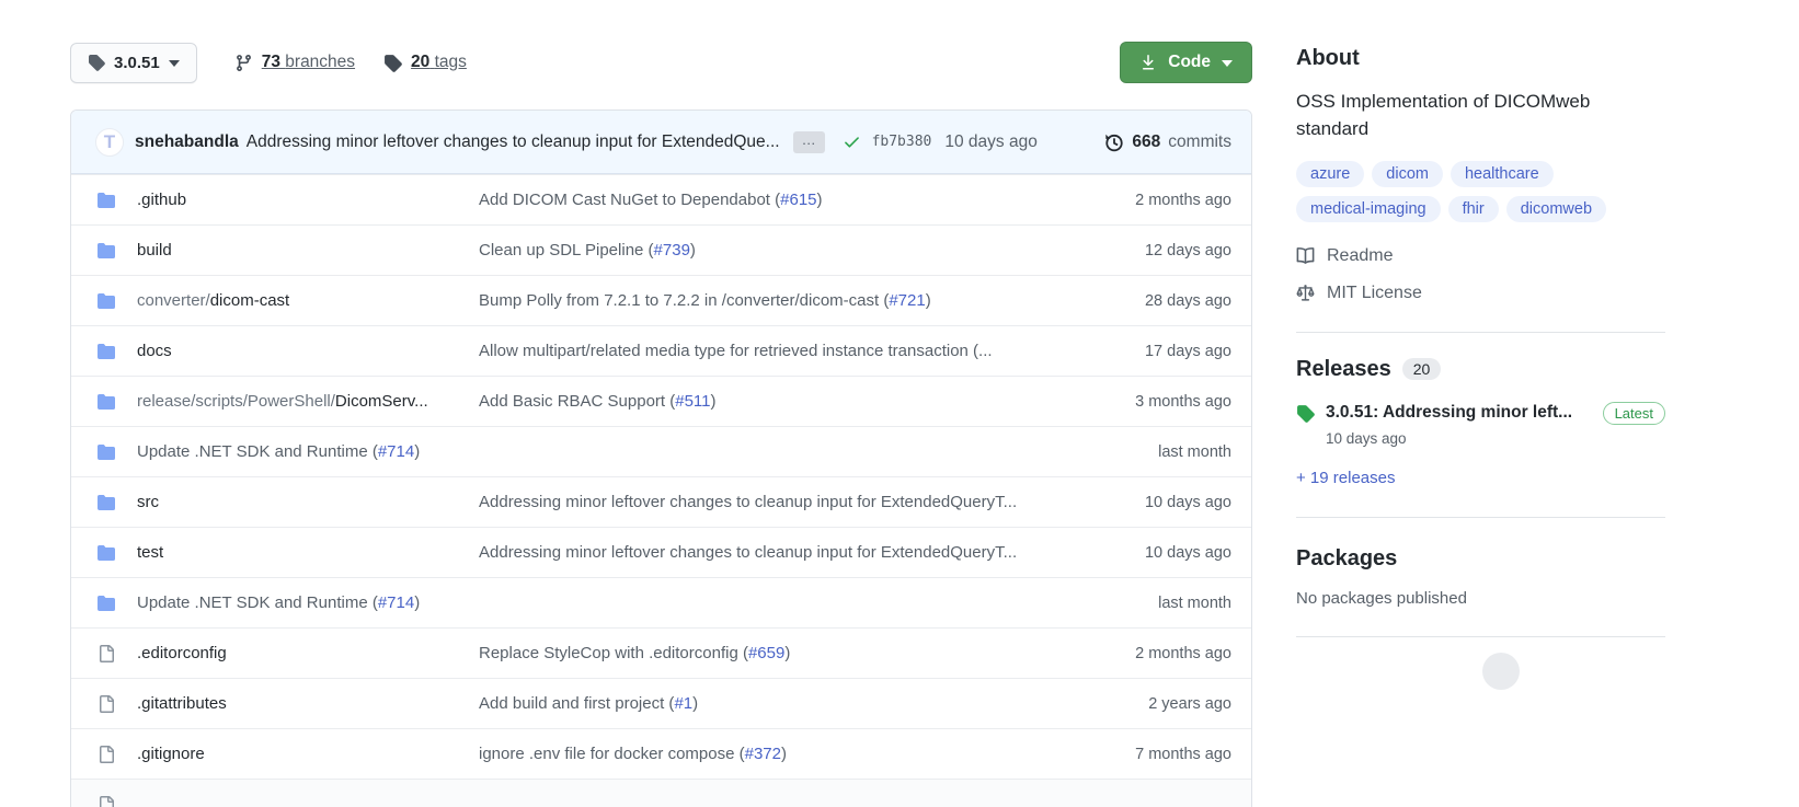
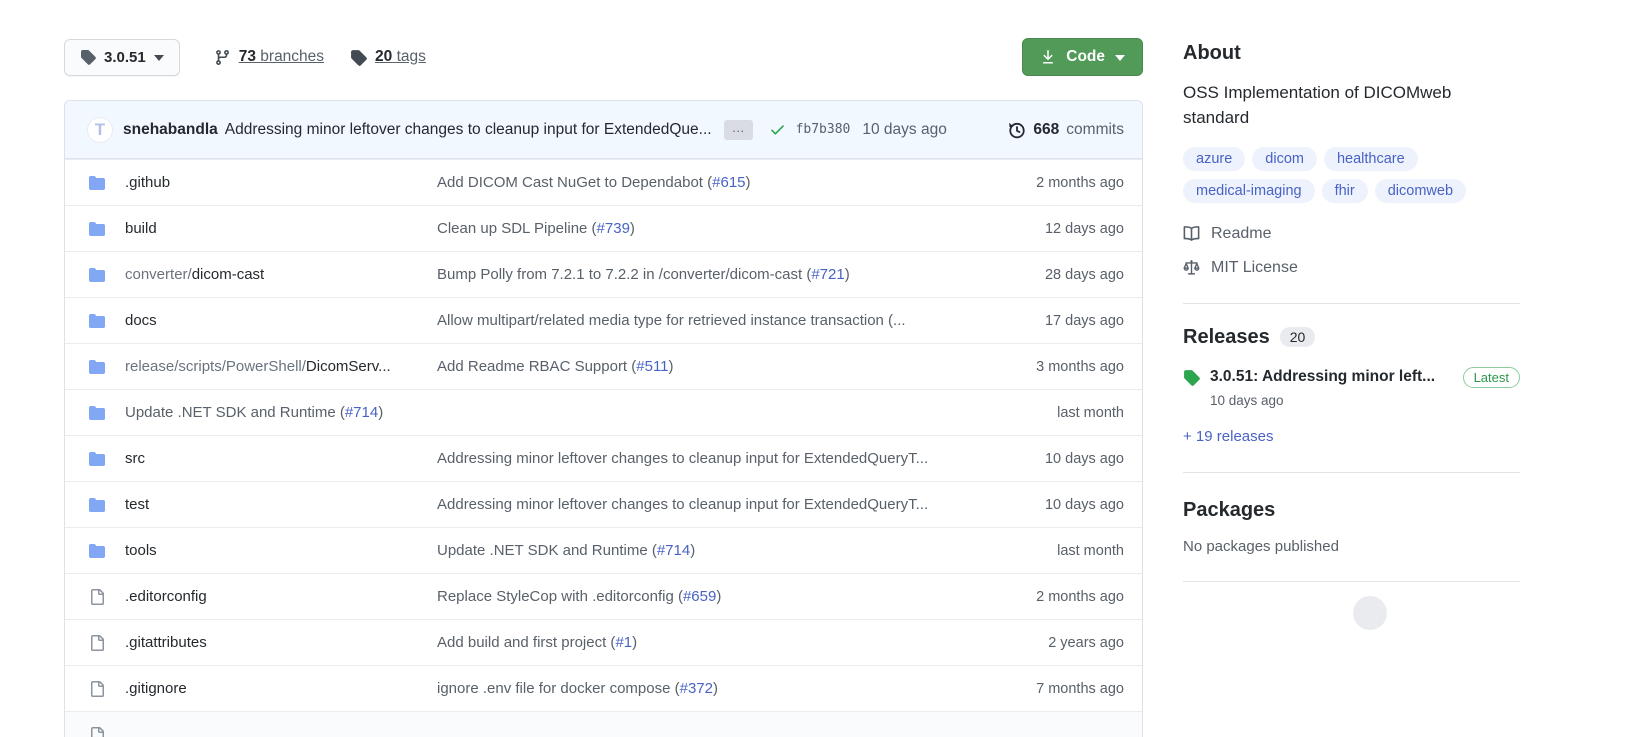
  3.0.51
  73 branches
  20 tags
  Code
  T
  snehabandla
  Addressing minor leftover changes to cleanup input for ExtendedQue...
  …
  fb7b380
  10 days ago
  668
  commits
  .github
  Add DICOM Cast NuGet to Dependabot (#615)
  2 months ago
  build
  Clean up SDL Pipeline (#739)
  12 days ago
  converter/dicom-cast
  Bump Polly from 7.2.1 to 7.2.2 in /converter/dicom-cast (#721)
  28 days ago
  docs
  Allow multipart/related media type for retrieved instance transaction (...
  17 days ago
  release/scripts/PowerShell/DicomServ...
- Add Basic RBAC Support (#511)
+ Add Readme RBAC Support (#511)
  3 months ago
  Update .NET SDK and Runtime (#714)
  last month
  src
  Addressing minor leftover changes to cleanup input for ExtendedQueryT...
  10 days ago
  test
  Addressing minor leftover changes to cleanup input for ExtendedQueryT...
  10 days ago
+ tools
  Update .NET SDK and Runtime (#714)
  last month
  .editorconfig
  Replace StyleCop with .editorconfig (#659)
  2 months ago
  .gitattributes
  Add build and first project (#1)
  2 years ago
  .gitignore
  ignore .env file for docker compose (#372)
  7 months ago
  About
  OSS Implementation of DICOMweb standard
  azure
  dicom
  healthcare
  medical-imaging
  fhir
  dicomweb
  Readme
  MIT License
  Releases
  20
  3.0.51: Addressing minor left...
  Latest
  10 days ago
  + 19 releases
  Packages
  No packages published
